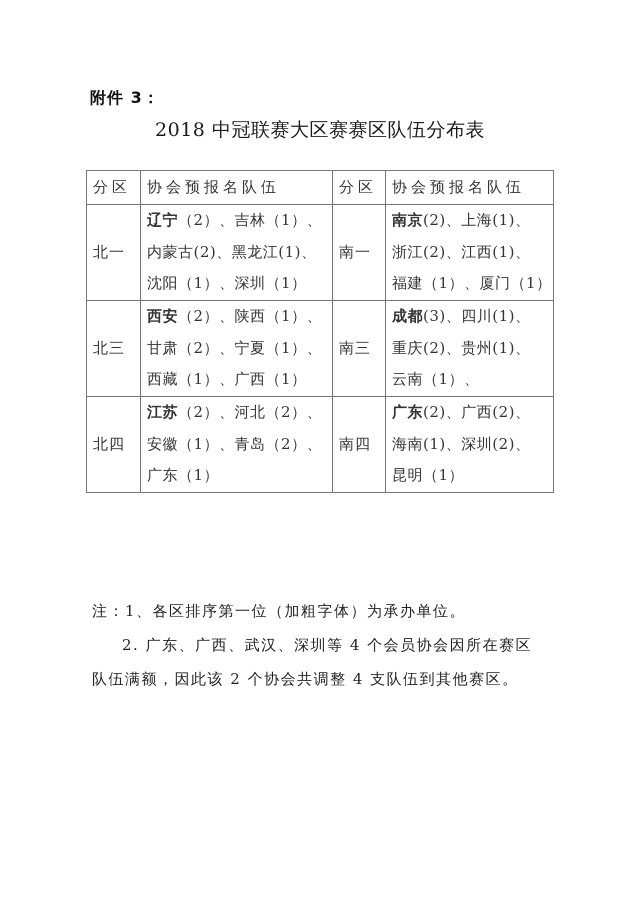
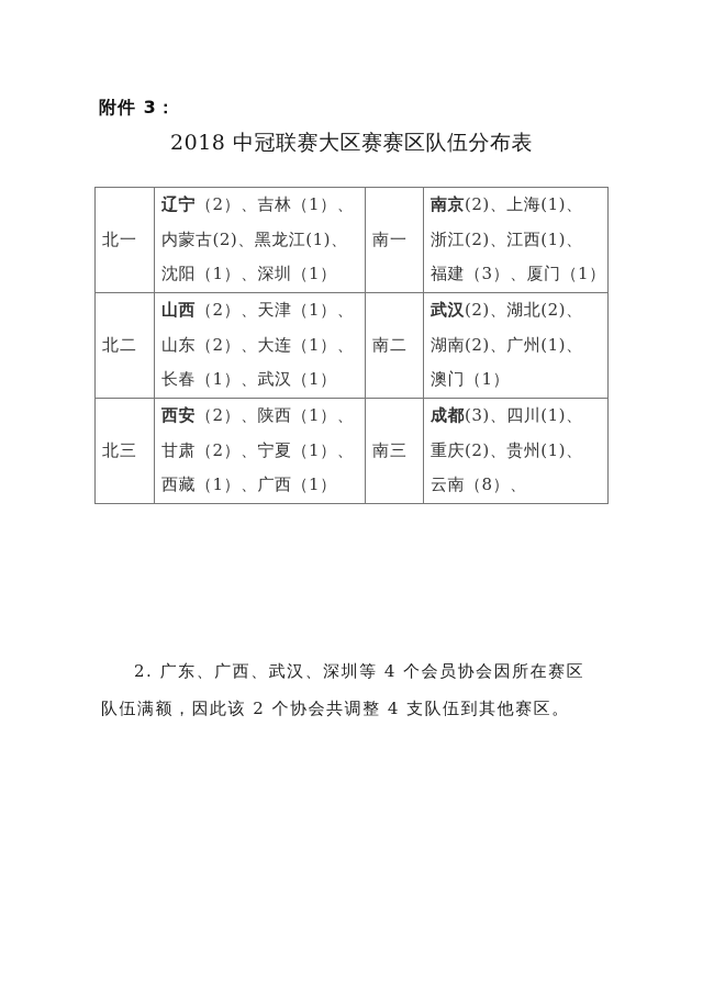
  附件 3：
  2018 中冠联赛大区赛赛区队伍分布表
- 分区	协会预报名队伍	分区	协会预报名队伍
- 北一	辽宁（2）、吉林（1）、 内蒙古(2)、黑龙江(1)、 沈阳（1）、深圳（1）	南一	南京(2)、上海(1)、 浙江(2)、江西(1)、 福建（1）、厦门（1）
+ 北一	辽宁（2）、吉林（1）、 内蒙古(2)、黑龙江(1)、 沈阳（1）、深圳（1）	南一	南京(2)、上海(1)、 浙江(2)、江西(1)、 福建（3）、厦门（1）
+ 北二	山西（2）、天津（1）、 山东（2）、大连（1）、 长春（1）、武汉（1）	南二	武汉(2)、湖北(2)、 湖南(2)、广州(1)、 澳门（1）
- 北三	西安（2）、陕西（1）、 甘肃（2）、宁夏（1）、 西藏（1）、广西（1）	南三	成都(3)、四川(1)、 重庆(2)、贵州(1)、 云南（1）、
+ 北三	西安（2）、陕西（1）、 甘肃（2）、宁夏（1）、 西藏（1）、广西（1）	南三	成都(3)、四川(1)、 重庆(2)、贵州(1)、 云南（8）、
- 北四	江苏（2）、河北（2）、 安徽（1）、青岛（2）、 广东（1）	南四	广东(2)、广西(2)、 海南(1)、深圳(2)、 昆明（1）
- 注：1、各区排序第一位（加粗字体）为承办单位。
  2. 广东、广西、武汉、深圳等 4 个会员协会因所在赛区
  队伍满额，因此该 2 个协会共调整 4 支队伍到其他赛区。
